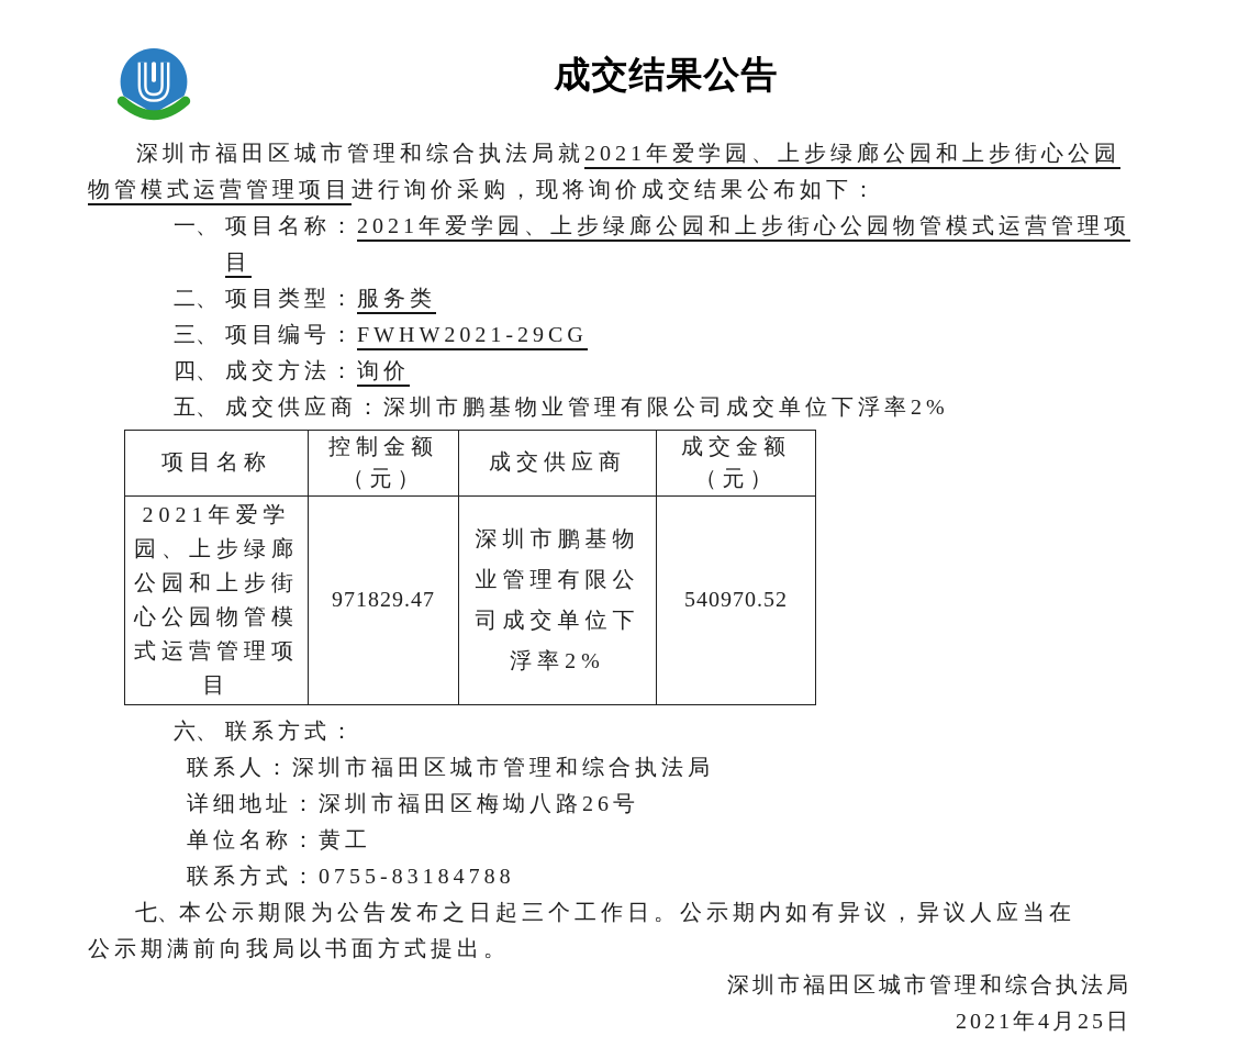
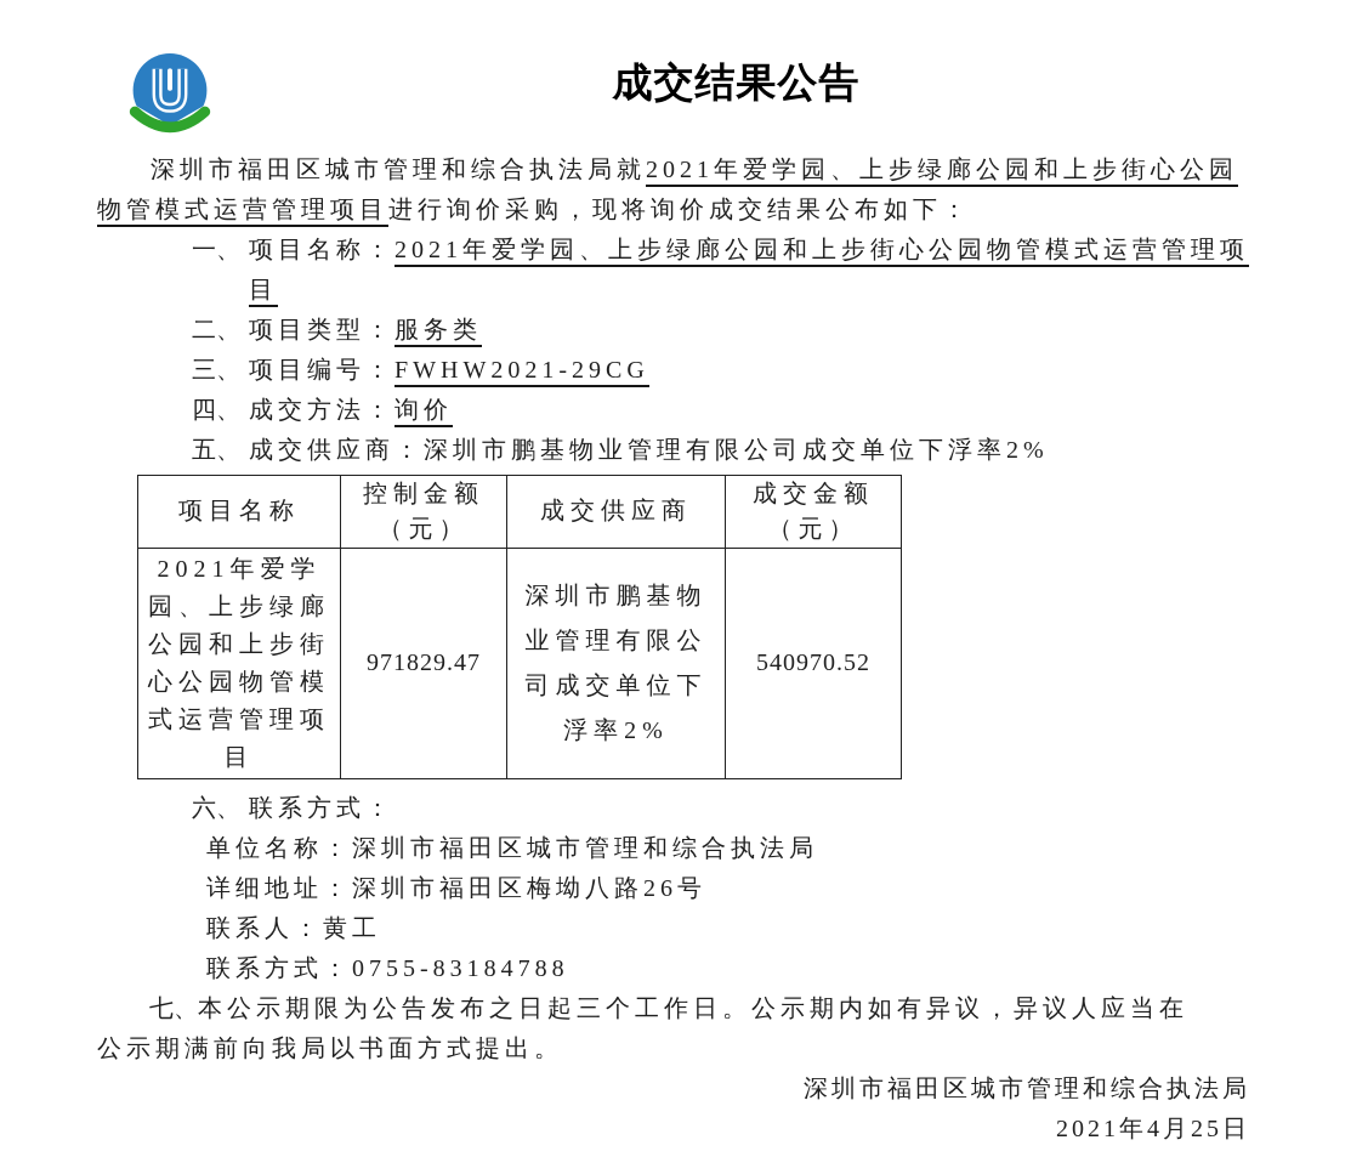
  成交结果公告
  深圳市福田区城市管理和综合执法局就2021年爱学园、上步绿廊公园和上步街心公园
  物管模式运营管理项目进行询价采购，现将询价成交结果公布如下：
  一、 项目名称：2021年爱学园、上步绿廊公园和上步街心公园物管模式运营管理项
  目
  二、 项目类型：服务类
  三、 项目编号：FWHW2021-29CG
  四、 成交方法：询价
  五、 成交供应商：深圳市鹏基物业管理有限公司成交单位下浮率2%
  项目名称	控制金额 （元）	成交供应商	成交金额 （元）
  2021年爱学 园、上步绿廊 公园和上步街 心公园物管模 式运营管理项 目	971829.47	深圳市鹏基物 业管理有限公 司成交单位下 浮率2%	540970.52
  六、 联系方式：
- 联系人：深圳市福田区城市管理和综合执法局
+ 单位名称：深圳市福田区城市管理和综合执法局
  详细地址：深圳市福田区梅坳八路26号
- 单位名称：黄工
+ 联系人：黄工
  联系方式：0755-83184788
  七、本公示期限为公告发布之日起三个工作日。公示期内如有异议，异议人应当在
  公示期满前向我局以书面方式提出。
  深圳市福田区城市管理和综合执法局
  2021年4月25日
